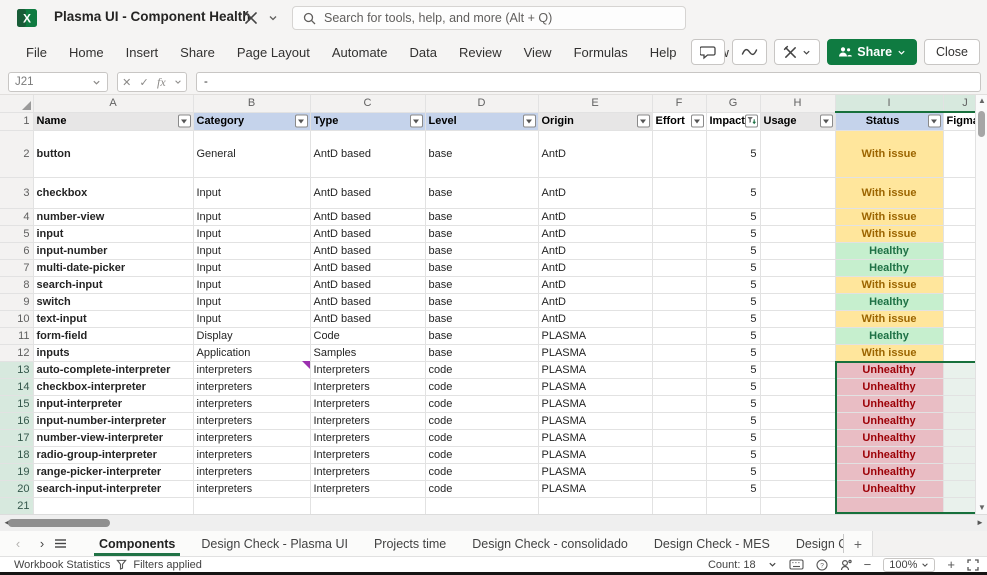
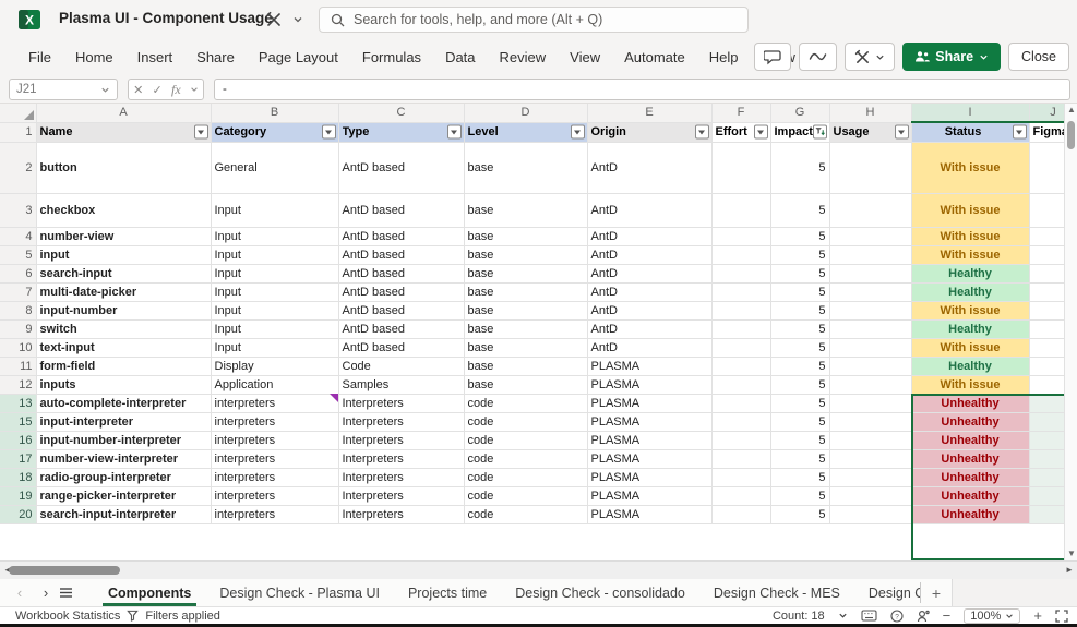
  X
- Plasma UI - Component Health
+ Plasma UI - Component Usage
  Search for tools, help, and more (Alt + Q)
  File
  Home
  Insert
  Share
  Page Layout
- Automate
+ Formulas
  Data
  Review
  View
- Formulas
+ Automate
  Help
  Share
  Close
  J21
  ✕
  ✓
  fx
  -
  	A	B	C	D	E	F	G	H	I	J
  1	Name	Category	Type	Level	Origin	Effort	Impact	Usage	Status	Figm
  2	button	General	AntD based	base	AntD		5		With issue
  3	checkbox	Input	AntD based	base	AntD		5		With issue
  4	number-view	Input	AntD based	base	AntD		5		With issue
  5	input	Input	AntD based	base	AntD		5		With issue
- 6	input-number	Input	AntD based	base	AntD		5		Healthy
+ 6	search-input	Input	AntD based	base	AntD		5		Healthy
  7	multi-date-picker	Input	AntD based	base	AntD		5		Healthy
- 8	search-input	Input	AntD based	base	AntD		5		With issue
+ 8	input-number	Input	AntD based	base	AntD		5		With issue
  9	switch	Input	AntD based	base	AntD		5		Healthy
  10	text-input	Input	AntD based	base	AntD		5		With issue
  11	form-field	Display	Code	base	PLASMA		5		Healthy
  12	inputs	Application	Samples	base	PLASMA		5		With issue
  13	auto-complete-interpreter	interpreters	Interpreters	code	PLASMA		5		Unhealthy
- 14	checkbox-interpreter	interpreters	Interpreters	code	PLASMA		5		Unhealthy
  15	input-interpreter	interpreters	Interpreters	code	PLASMA		5		Unhealthy
  16	input-number-interpreter	interpreters	Interpreters	code	PLASMA		5		Unhealthy
  17	number-view-interpreter	interpreters	Interpreters	code	PLASMA		5		Unhealthy
  18	radio-group-interpreter	interpreters	Interpreters	code	PLASMA		5		Unhealthy
  19	range-picker-interpreter	interpreters	Interpreters	code	PLASMA		5		Unhealthy
  20	search-input-interpreter	interpreters	Interpreters	code	PLASMA		5		Unhealthy
- 21
  ▲
  ▼
  ◄
  ►
  ‹
  ›
  Components
  Design Check - Plasma UI
  Projects time
  Design Check - consolidado
  Design Check - MES
  Design C
  +
  Workbook Statistics
  Filters applied
  Count: 18
  −
  100%
  +
